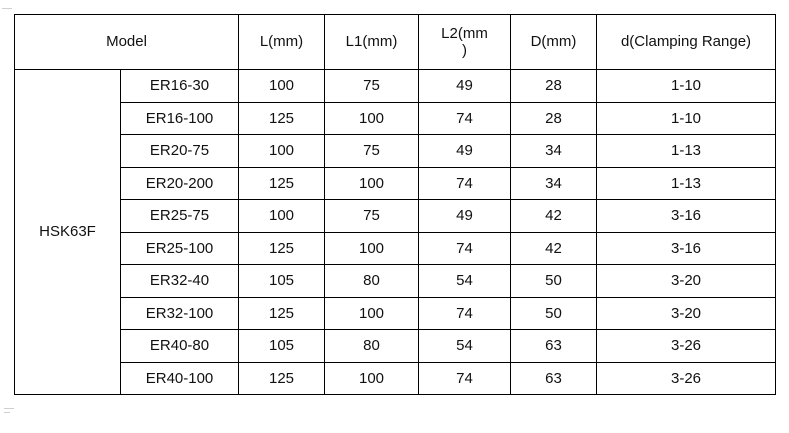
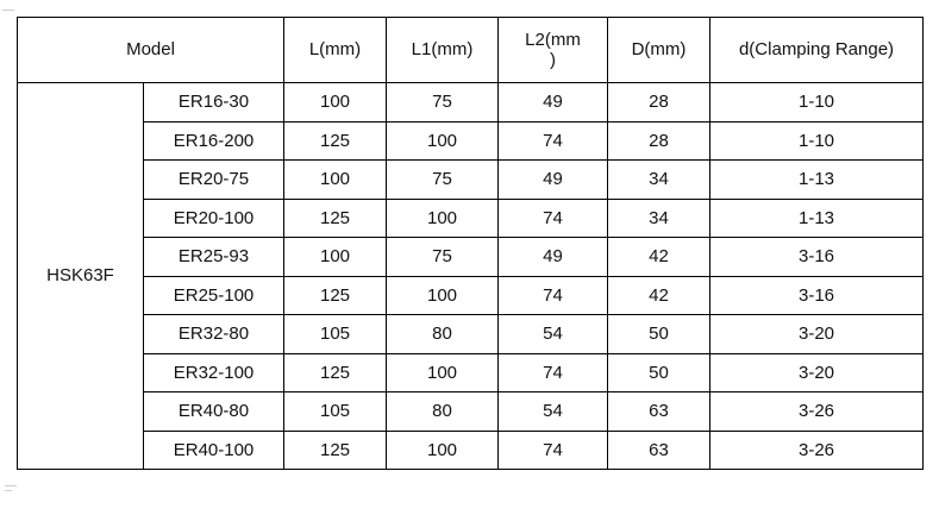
  Model	L(mm)	L1(mm)	L2(mm )	D(mm)	d(Clamping Range)
  HSK63F	ER16-30	100	75	49	28	1-10
- ER16-100	125	100	74	28	1-10
+ ER16-200	125	100	74	28	1-10
  ER20-75	100	75	49	34	1-13
- ER20-200	125	100	74	34	1-13
+ ER20-100	125	100	74	34	1-13
- ER25-75	100	75	49	42	3-16
+ ER25-93	100	75	49	42	3-16
  ER25-100	125	100	74	42	3-16
- ER32-40	105	80	54	50	3-20
+ ER32-80	105	80	54	50	3-20
  ER32-100	125	100	74	50	3-20
  ER40-80	105	80	54	63	3-26
  ER40-100	125	100	74	63	3-26
